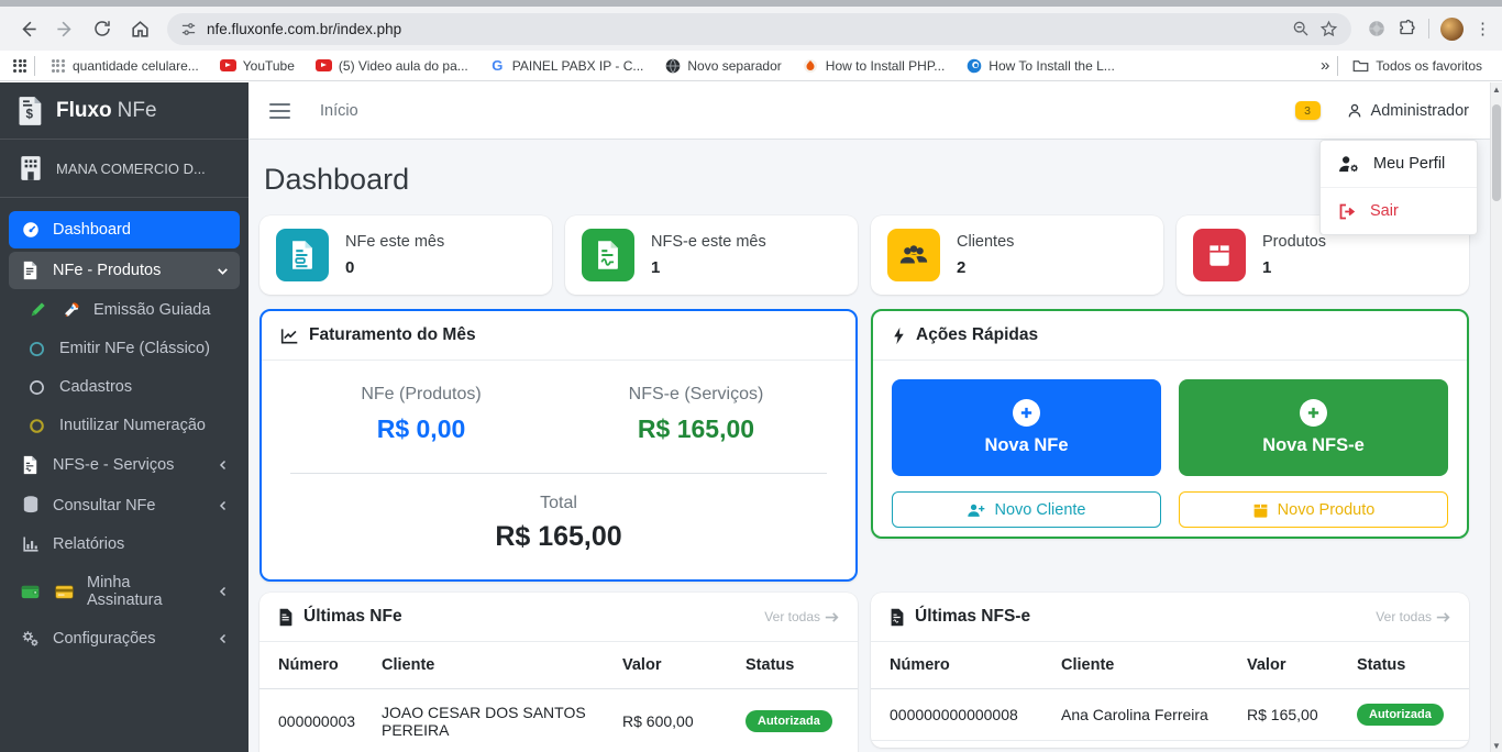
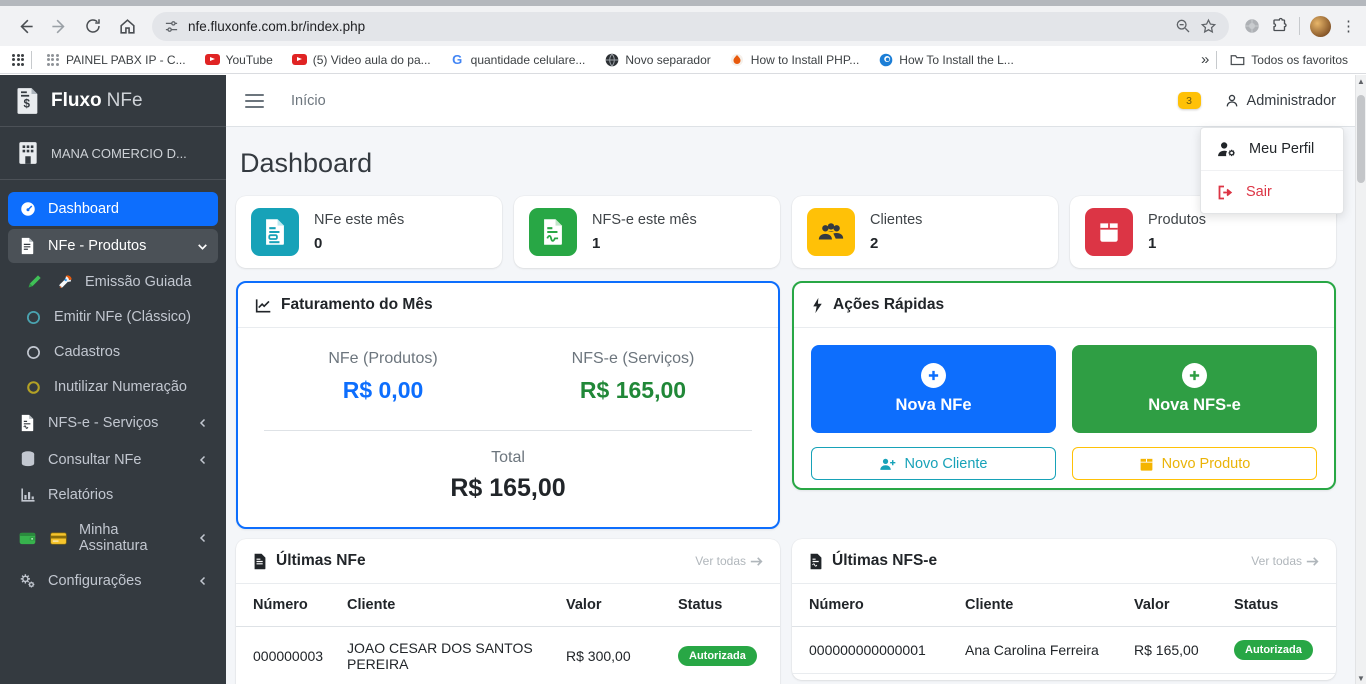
  nfe.fluxonfe.com.br/index.php
  ⋮
- quantidade celulare...
+ PAINEL PABX IP - C...
  YouTube
  (5) Video aula do pa...
  G
- PAINEL PABX IP - C...
+ quantidade celulare...
  Novo separador
  How to Install PHP...
  How To Install the L...
  »
  Todos os favoritos
  $
  Fluxo NFe
  MANA COMERCIO D...
  Dashboard
  NFe - Produtos
  Emissão Guiada
  Emitir NFe (Clássico)
  Cadastros
  Inutilizar Numeração
  NFS-e - Serviços
  Consultar NFe
  Relatórios
  Minha Assinatura
  Configurações
  Início
  3
  Administrador
  Dashboard
  NFe este mês
  0
  NFS-e este mês
  1
  Clientes
  2
  Produtos
  1
  Faturamento do Mês
  NFe (Produtos)
  R$ 0,00
  NFS-e (Serviços)
  R$ 165,00
  Total
  R$ 165,00
  Ações Rápidas
  Nova NFe
  Nova NFS-e
  Novo Cliente
  Novo Produto
  Últimas NFe
  Ver todas
  Número	Cliente	Valor	Status
- 000000003	JOAO CESAR DOS SANTOS PEREIRA	R$ 600,00	Autorizada
+ 000000003	JOAO CESAR DOS SANTOS PEREIRA	R$ 300,00	Autorizada
  Últimas NFS-e
  Ver todas
  Número	Cliente	Valor	Status
- 000000000000008	Ana Carolina Ferreira	R$ 165,00	Autorizada
+ 000000000000001	Ana Carolina Ferreira	R$ 165,00	Autorizada
  ▲
  ▼
  Meu Perfil
  Sair
